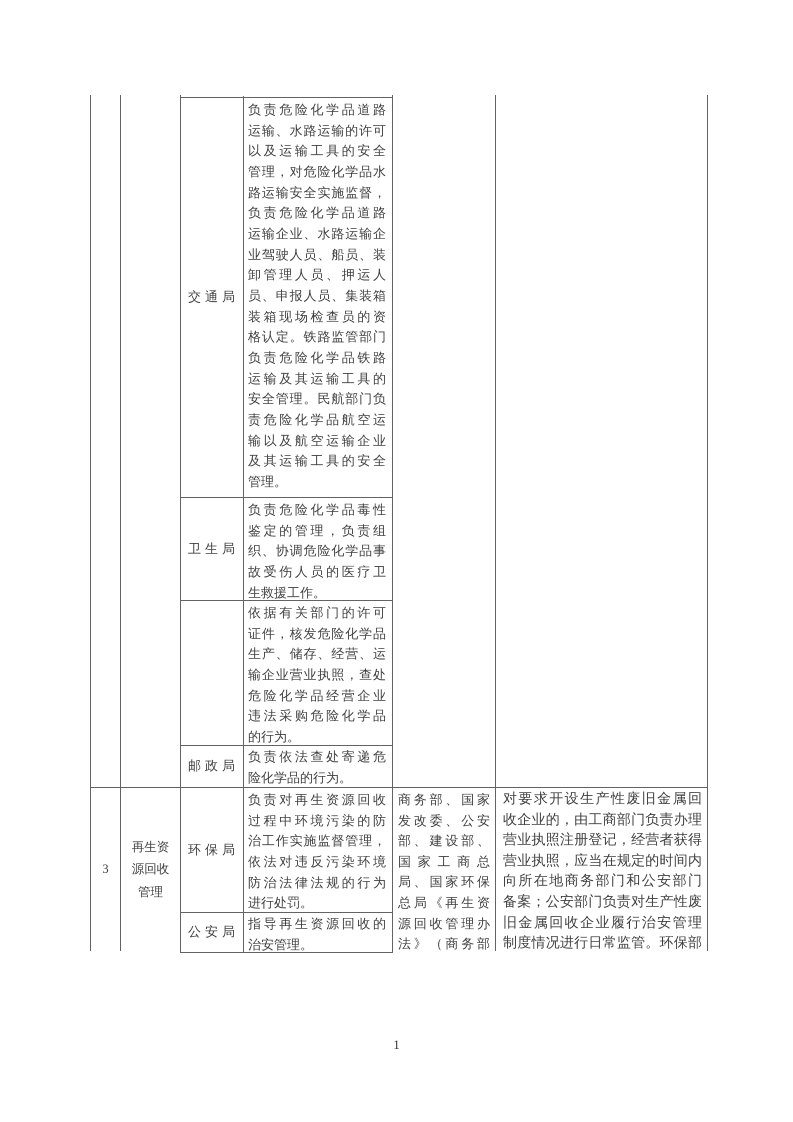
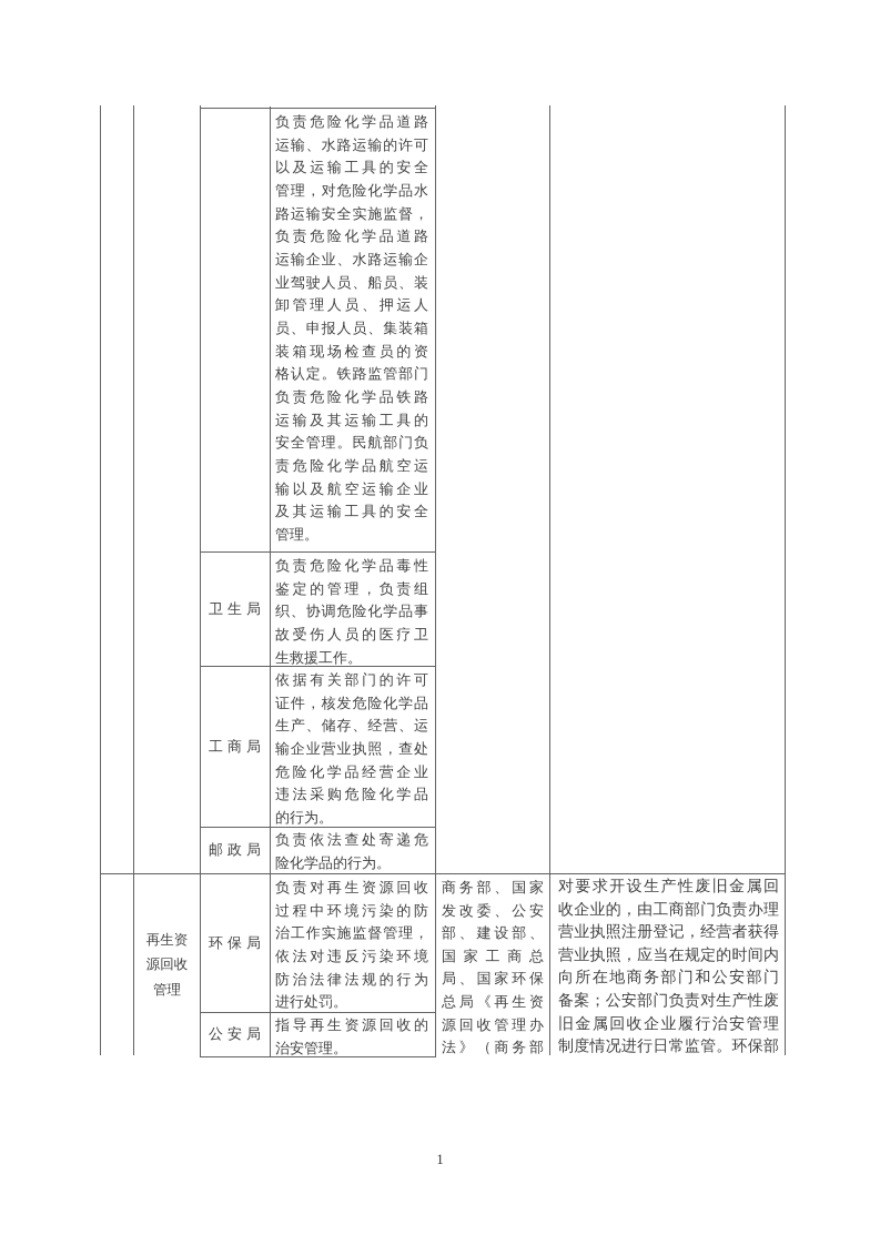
- 交通局
  负责危险化学品道路
  运输、水路运输的许可
  以及运输工具的安全
  管理，对危险化学品水
  路运输安全实施监督，
  负责危险化学品道路
  运输企业、水路运输企
  业驾驶人员、船员、装
  卸管理人员、押运人
  员、申报人员、集装箱
  装箱现场检查员的资
  格认定。铁路监管部门
  负责危险化学品铁路
  运输及其运输工具的
  安全管理。民航部门负
  责危险化学品航空运
  输以及航空运输企业
  及其运输工具的安全
  管理。
  卫生局
  负责危险化学品毒性
  鉴定的管理，负责组
  织、协调危险化学品事
  故受伤人员的医疗卫
  生救援工作。
+ 工商局
  依据有关部门的许可
  证件，核发危险化学品
  生产、储存、经营、运
  输企业营业执照，查处
  危险化学品经营企业
  违法采购危险化学品
  的行为。
  邮政局
  负责依法查处寄递危
  险化学品的行为。
- 3
  再生资
  源回收
  管理
  环保局
  负责对再生资源回收
  过程中环境污染的防
  治工作实施监督管理，
  依法对违反污染环境
  防治法律法规的行为
  进行处罚。
  公安局
  指导再生资源回收的
  治安管理。
  商务部、国家
  发改委、公安
  部、建设部、
  国家工商总
  局、国家环保
  总局《再生资
  源回收管理办
  法》（商务部
  对要求开设生产性废旧金属回
  收企业的，由工商部门负责办理
  营业执照注册登记，经营者获得
  营业执照，应当在规定的时间内
  向所在地商务部门和公安部门
  备案；公安部门负责对生产性废
  旧金属回收企业履行治安管理
  制度情况进行日常监管。环保部
  1
